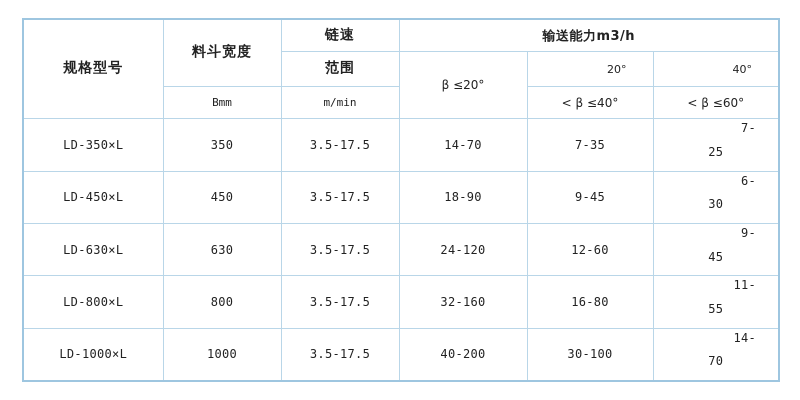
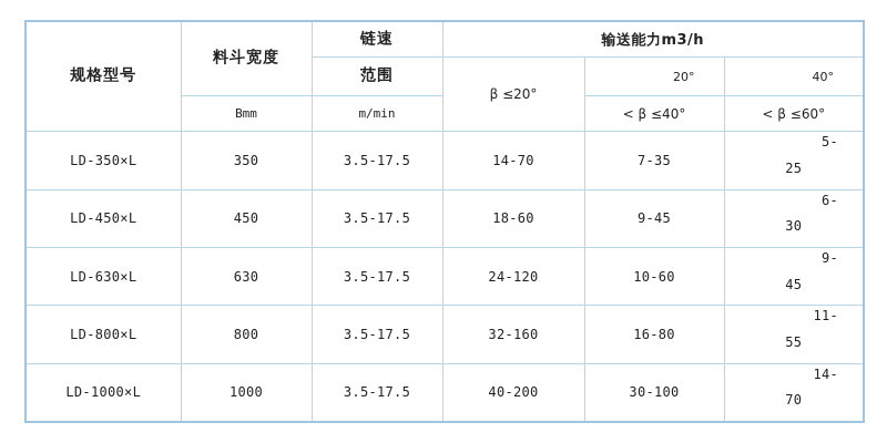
  规格型号	料斗宽度	链速	输送能力m3/h
  范围	β ≤20°	20°	40°
  Bmm	m/min	< β ≤40°	< β ≤60°
- LD-350×L	350	3.5-17.5	14-70	7-35	7- 25
+ LD-350×L	350	3.5-17.5	14-70	7-35	5- 25
- LD-450×L	450	3.5-17.5	18-90	9-45	6- 30
+ LD-450×L	450	3.5-17.5	18-60	9-45	6- 30
- LD-630×L	630	3.5-17.5	24-120	12-60	9- 45
+ LD-630×L	630	3.5-17.5	24-120	10-60	9- 45
  LD-800×L	800	3.5-17.5	32-160	16-80	11- 55
  LD-1000×L	1000	3.5-17.5	40-200	30-100	14- 70
